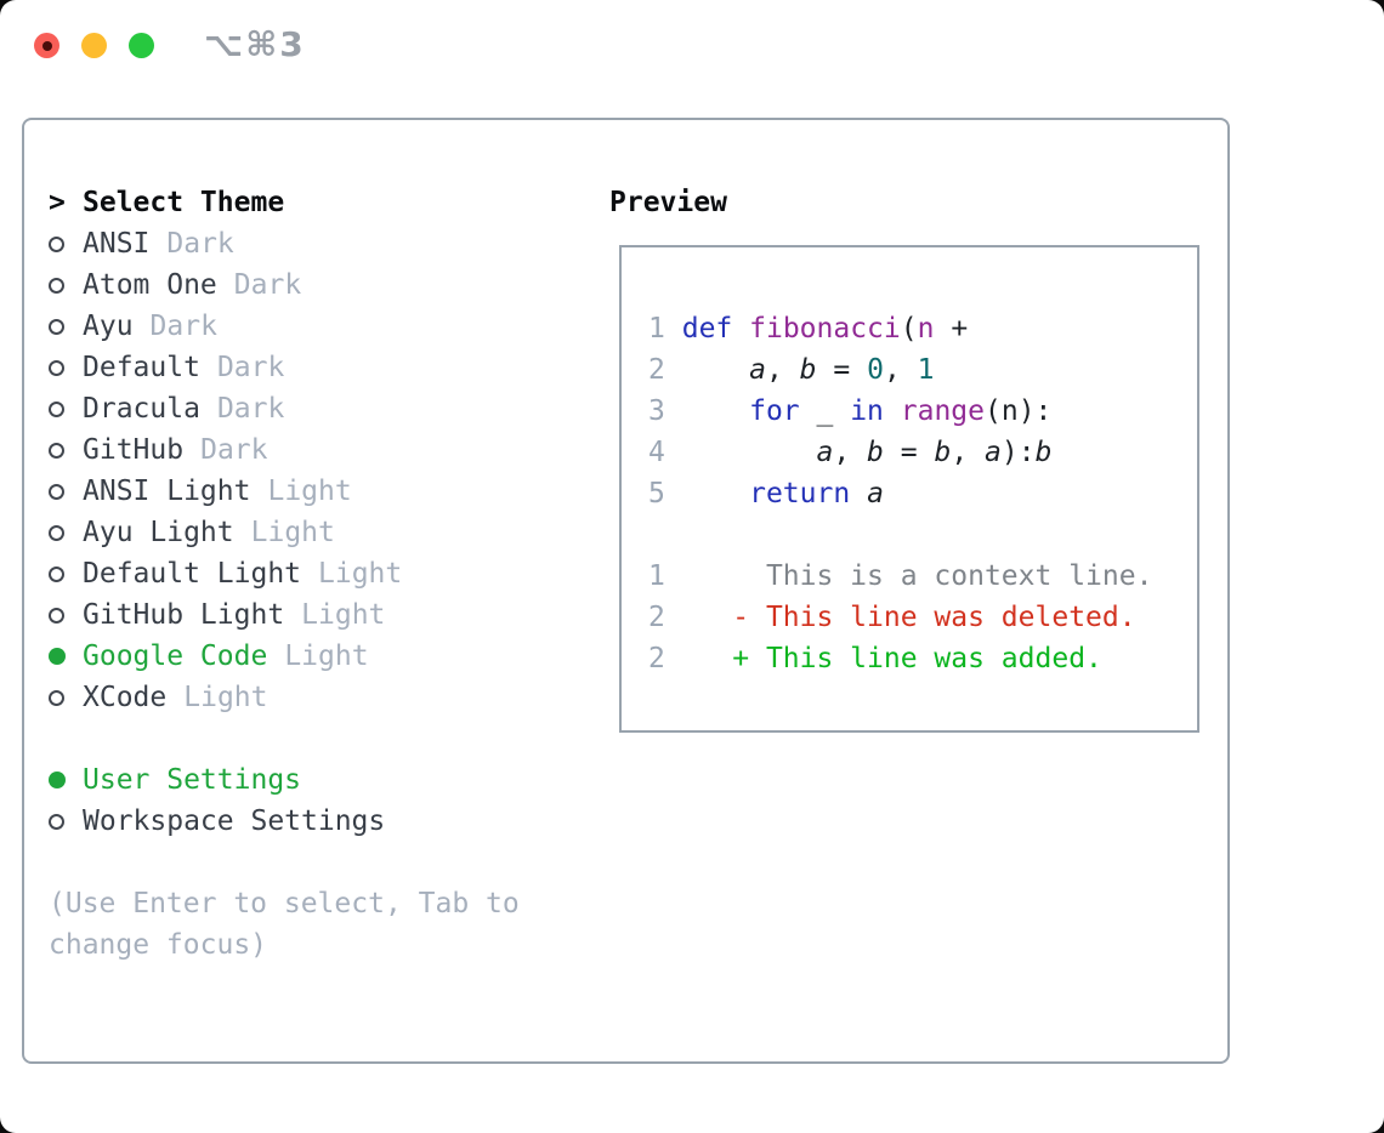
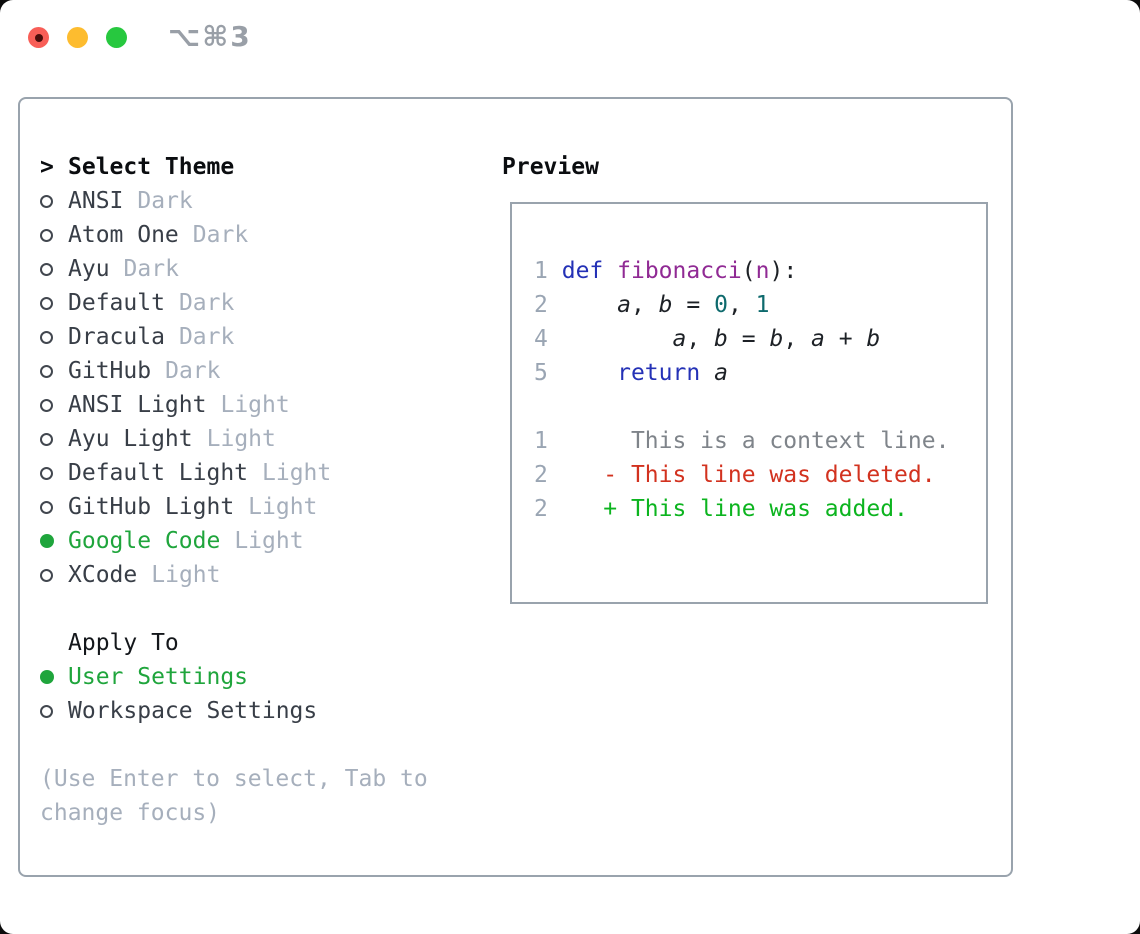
  ⌥⌘3
  >
  Select Theme
  ANSI
  Dark
  Atom One
  Dark
  Ayu
  Dark
  Default
  Dark
  Dracula
  Dark
  GitHub
  Dark
  ANSI Light
  Light
  Ayu Light
  Light
  Default Light
  Light
  GitHub Light
  Light
  Google Code
  Light
  XCode
  Light
+ Apply To
  User Settings
  Workspace Settings
  (Use Enter to select, Tab to change focus)
  Preview
- 1 def fibonacci(n +
+ 1 def fibonacci(n):
  2 a, b = 0, 1
- 3 for _ in range(n):
- 4 a, b = b, a):b
+ 4 a, b = b, a + b
  5 return a
  1 This is a context line.
  2 - This line was deleted.
  2 + This line was added.
